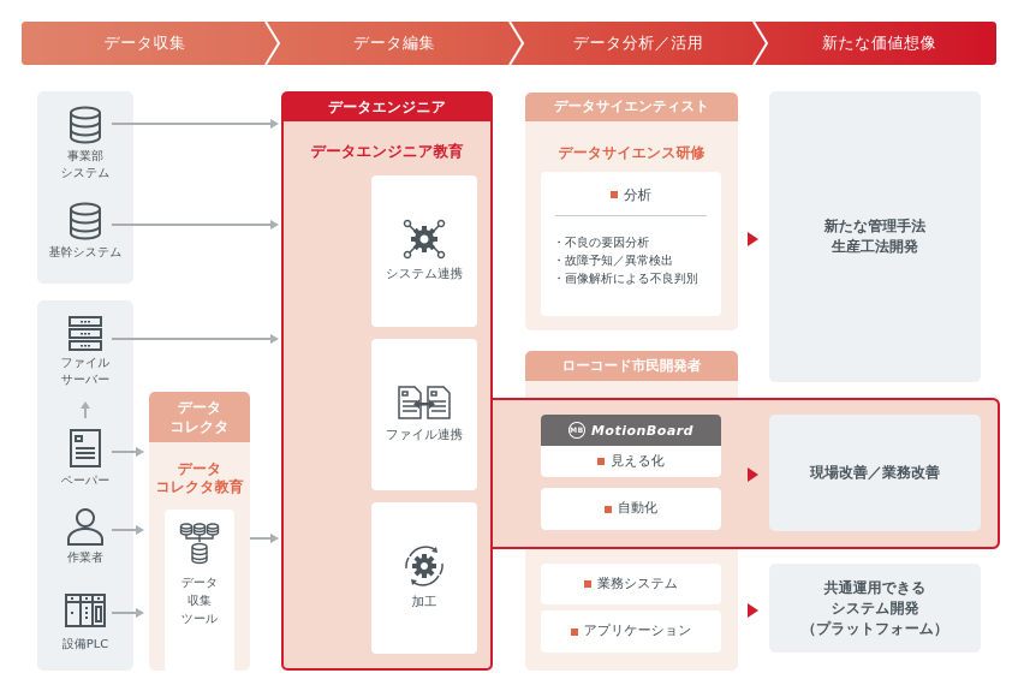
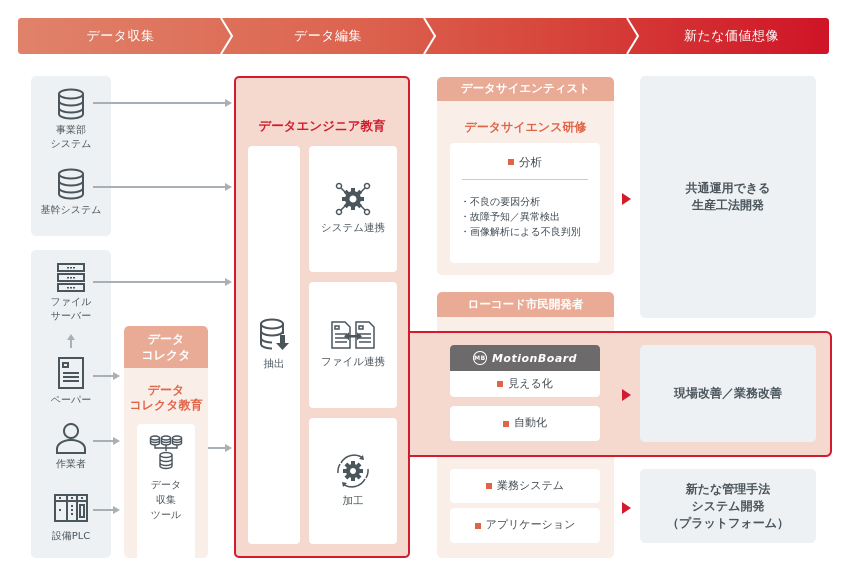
  データ収集
  データ編集
- データ分析／活用
  新たな価値想像
  事業部
  システム
  基幹システム
  ファイル
  サーバー
  ペーパー
  作業者
  設備PLC
  データ
  コレクタ
  データ
  コレクタ教育
  データ
  収集
  ツール
  ローコード市民開発者
- データエンジニア
  データエンジニア教育
+ 抽出
  システム連携
  ファイル連携
  加工
  データサイエンティスト
  データサイエンス研修
  分析
  ・不良の要因分析
  ・故障予知／異常検出
  ・画像解析による不良判別
  MotionBoard
  見える化
  自動化
  業務システム
  アプリケーション
- 新たな管理手法
+ 共通運用できる
  生産工法開発
  現場改善／業務改善
- 共通運用できる
+ 新たな管理手法
  システム開発
  （プラットフォーム）
